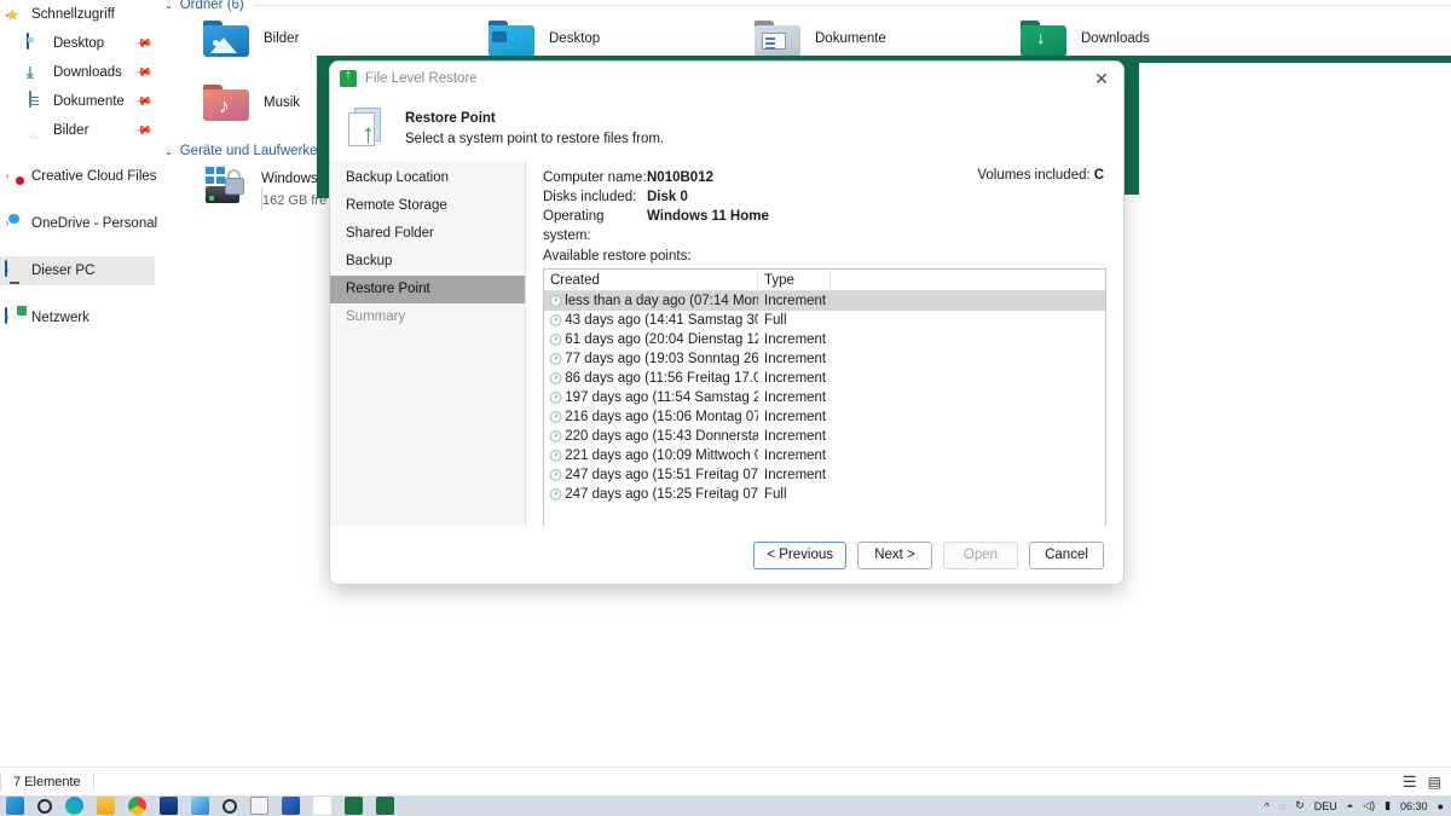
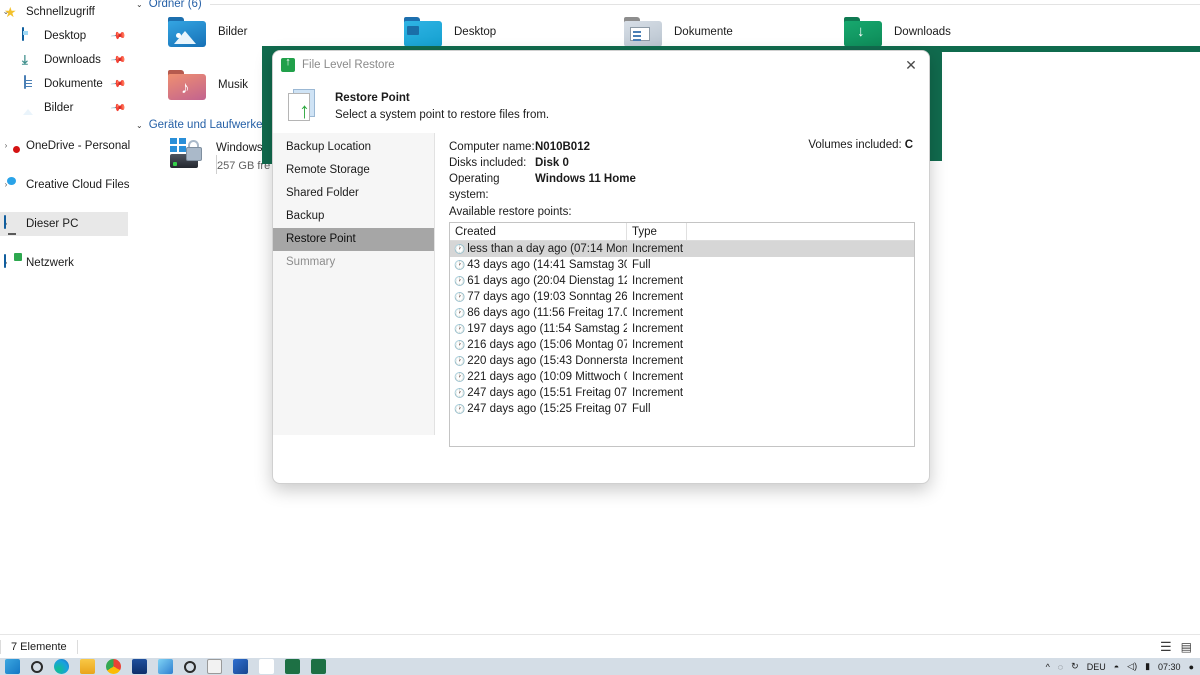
  ⌄
  ★
  Schnellzugriff
  Desktop
  ⤓
  Downloads
  Dokumente
  Bilder
  ›
- Creative Cloud Files
+ OneDrive - Personal
  ›
- OneDrive - Personal
+ Creative Cloud Files
  Dieser PC
  Netzwerk
  ⌄
  Ordner (6)
  Bilder
  ♪
  Musik
  Desktop
  Dokumente
  ↓
  Downloads
  ⌄
  Geräte und Laufwerke
- Windows 162 GB fre
+ Windows 257 GB fre
  7 Elemente
  ☰
  ▤
  File Level Restore
  ✕
  ↑
  Restore Point
  Select a system point to restore files from.
  Backup Location
  Remote Storage
  Shared Folder
  Backup
  Restore Point
  Summary
  Computer name:
  N010B012
  Disks included:
  Disk 0
  Operating system:
  Windows 11 Home
  Available restore points:
  Created
  Type
  🕐
  less than a day ago (07:14 Mon
  Increment
  🕐
  43 days ago (14:41 Samstag 3
  Full
  🕐
  61 days ago (20:04 Dienstag 1
  Increment
  🕐
  77 days ago (19:03 Sonntag 26
  Increment
  🕐
  86 days ago (11:56 Freitag 17.0
  Increment
  🕐
  197 days ago (11:54 Samstag 2
  Increment
  🕐
  216 days ago (15:06 Montag 07
  Increment
  🕐
  220 days ago (15:43 Donnersta
  Increment
  🕐
  221 days ago (10:09 Mittwoch
  Increment
  🕐
  247 days ago (15:51 Freitag 07
  Increment
  🕐
  247 days ago (15:25 Freitag 07
  Full
  Volumes included: C
- < Previous
- Next >
- Open
- Cancel
  ^
  ◌
  ↻
  DEU
  ◓
  ◁)
  ▮
- 06:30
+ 07:30
  ●
